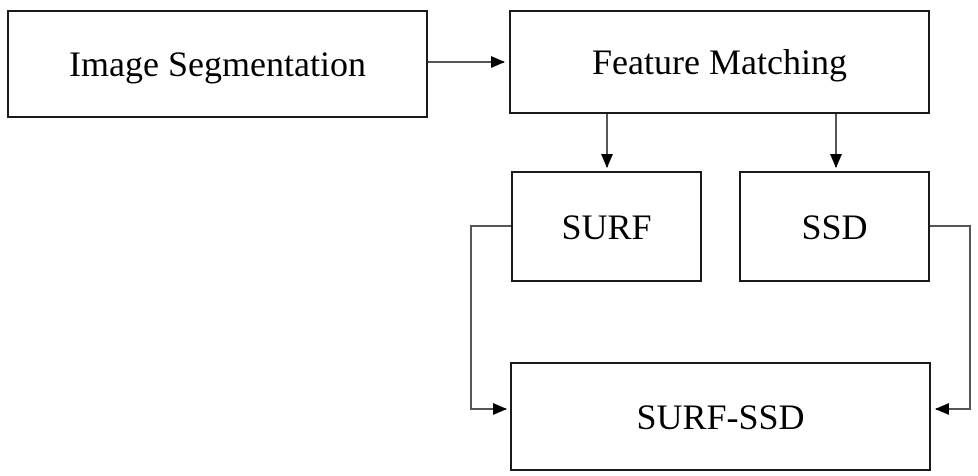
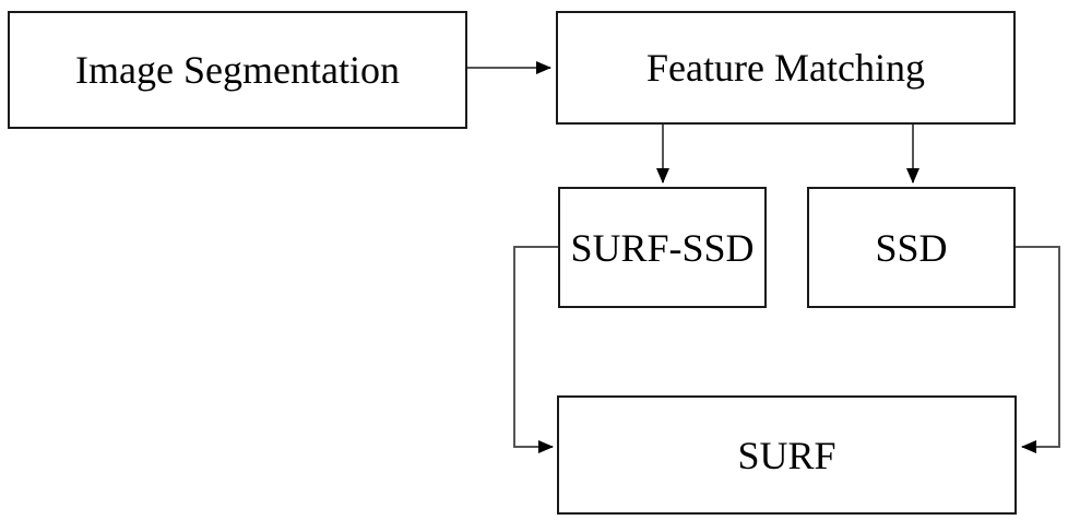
  Image Segmentation
  Feature Matching
- SURF
+ SURF-SSD
  SSD
- SURF-SSD
+ SURF
